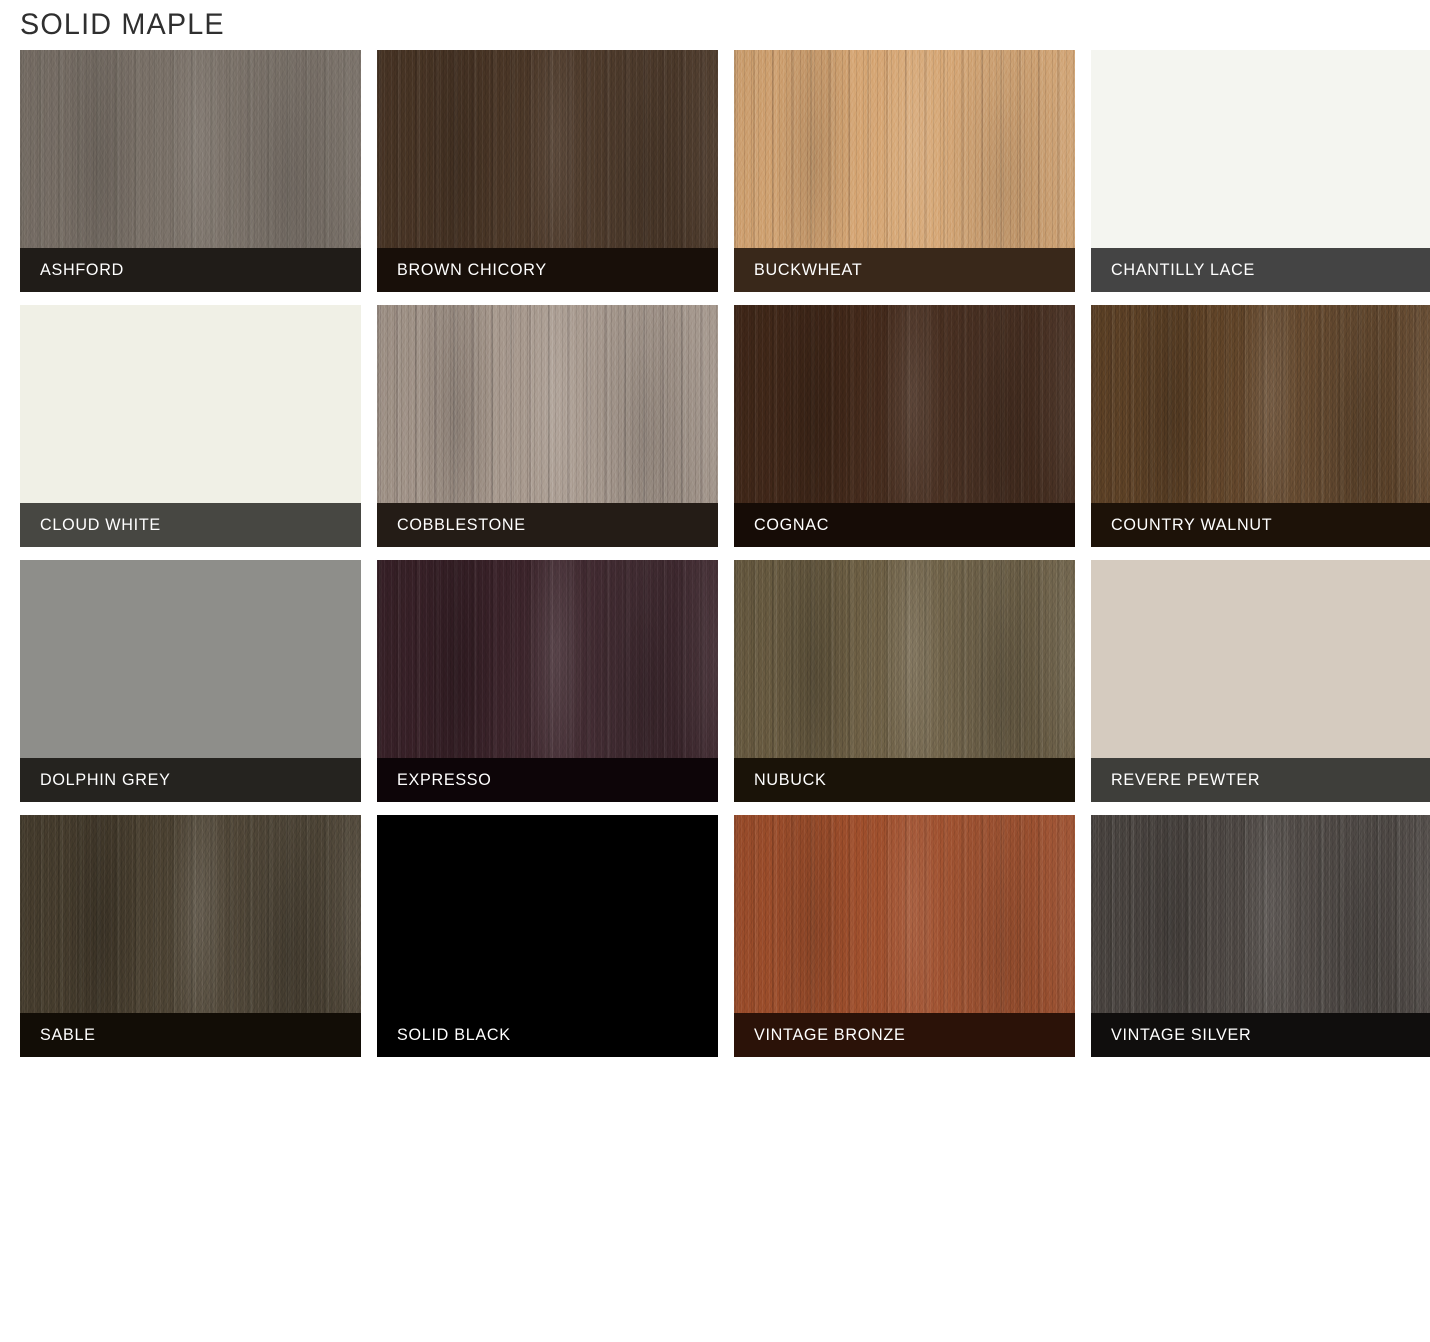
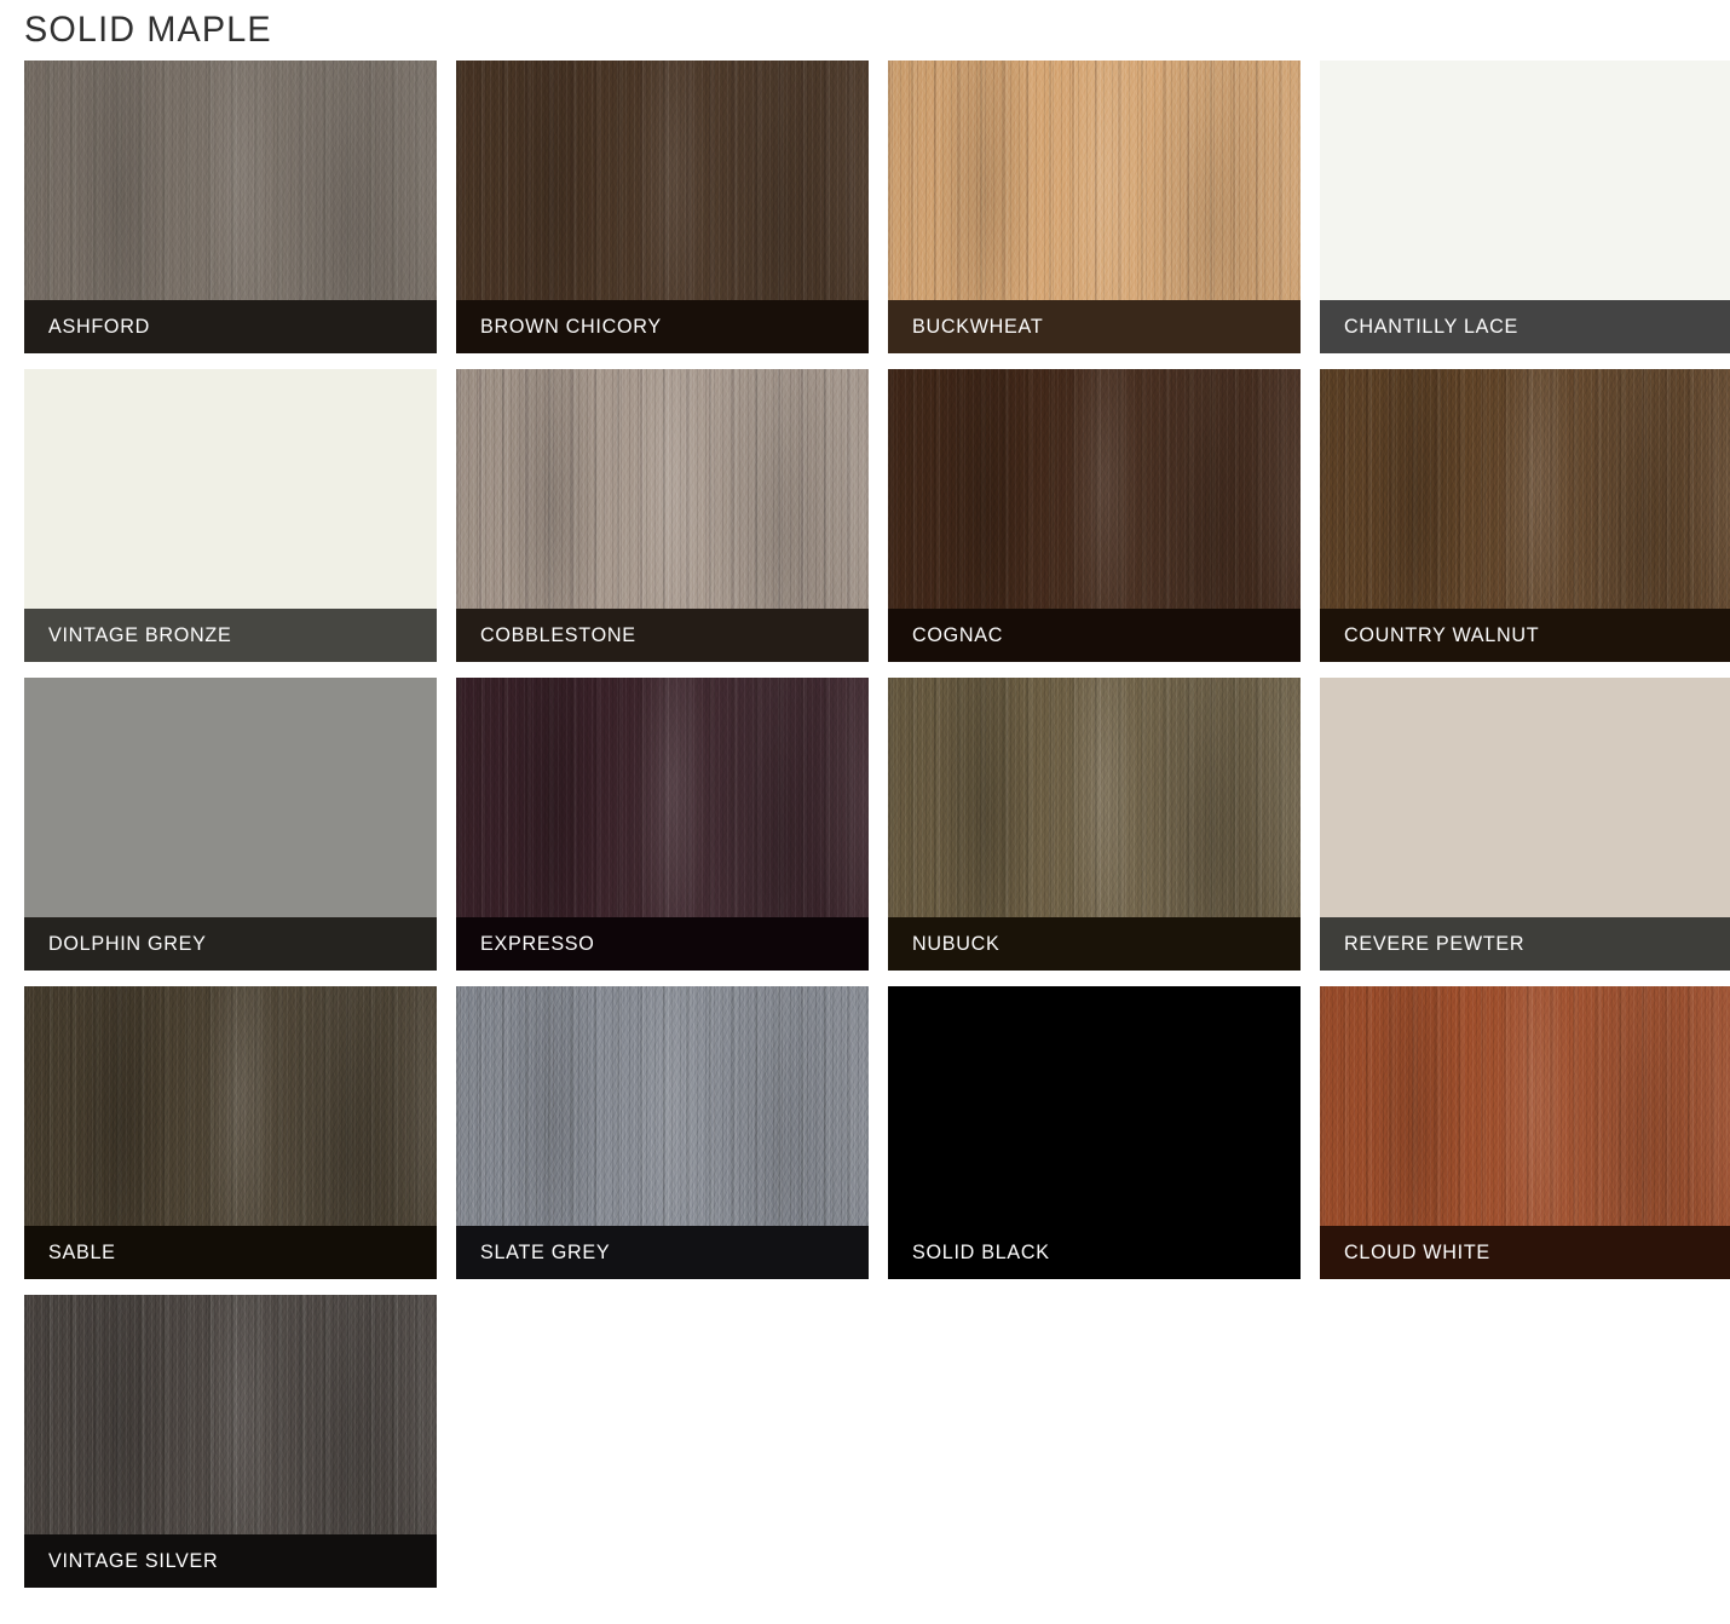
  SOLID MAPLE
  ASHFORD
  BROWN CHICORY
  BUCKWHEAT
  CHANTILLY LACE
- CLOUD WHITE
+ VINTAGE BRONZE
  COBBLESTONE
  COGNAC
  COUNTRY WALNUT
  DOLPHIN GREY
  EXPRESSO
  NUBUCK
  REVERE PEWTER
  SABLE
+ SLATE GREY
  SOLID BLACK
- VINTAGE BRONZE
+ CLOUD WHITE
  VINTAGE SILVER
